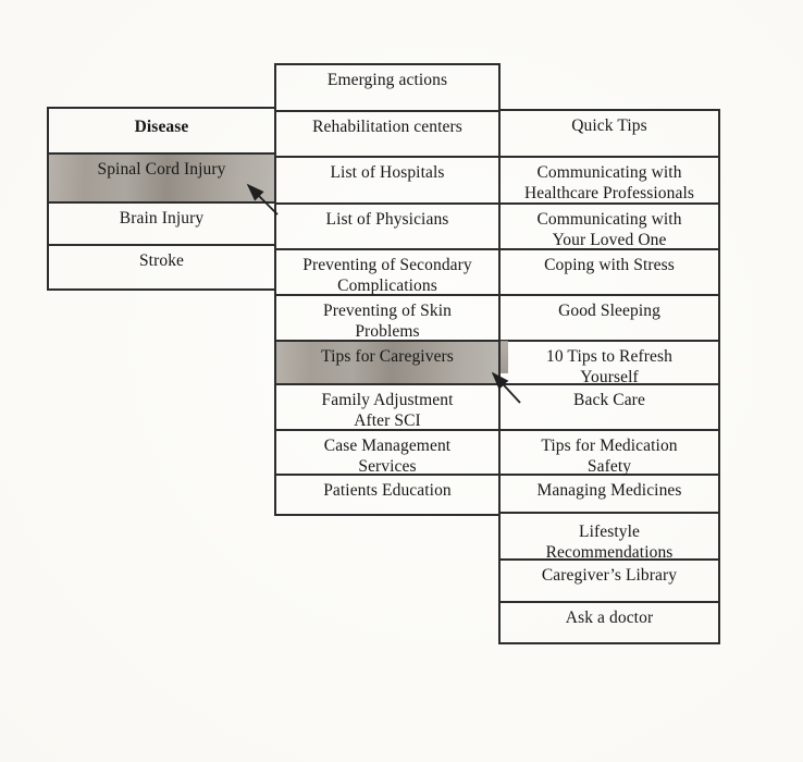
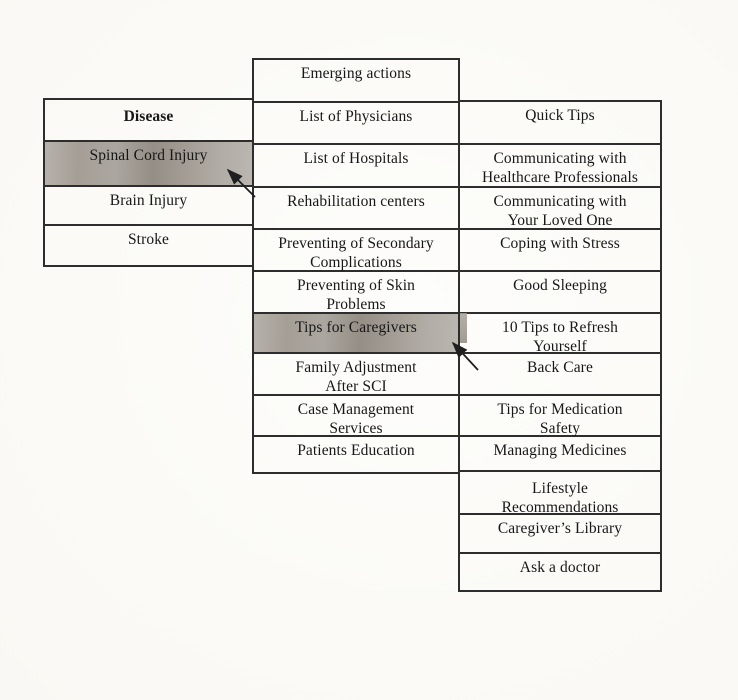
  Disease
  Spinal Cord Injury
  Brain Injury
  Stroke
  Emerging actions
- Rehabilitation centers
+ List of Physicians
  List of Hospitals
- List of Physicians
+ Rehabilitation centers
  Preventing of Secondary
  Complications
  Preventing of Skin
  Problems
  Tips for Caregivers
  Family Adjustment
  After SCI
  Case Management
  Services
  Patients Education
  Quick Tips
  Communicating with
  Healthcare Professionals
  Communicating with
  Your Loved One
  Coping with Stress
  Good Sleeping
  10 Tips to Refresh
  Yourself
  Back Care
  Tips for Medication
  Safety
  Managing Medicines
  Lifestyle
  Recommendations
  Caregiver’s Library
  Ask a doctor
